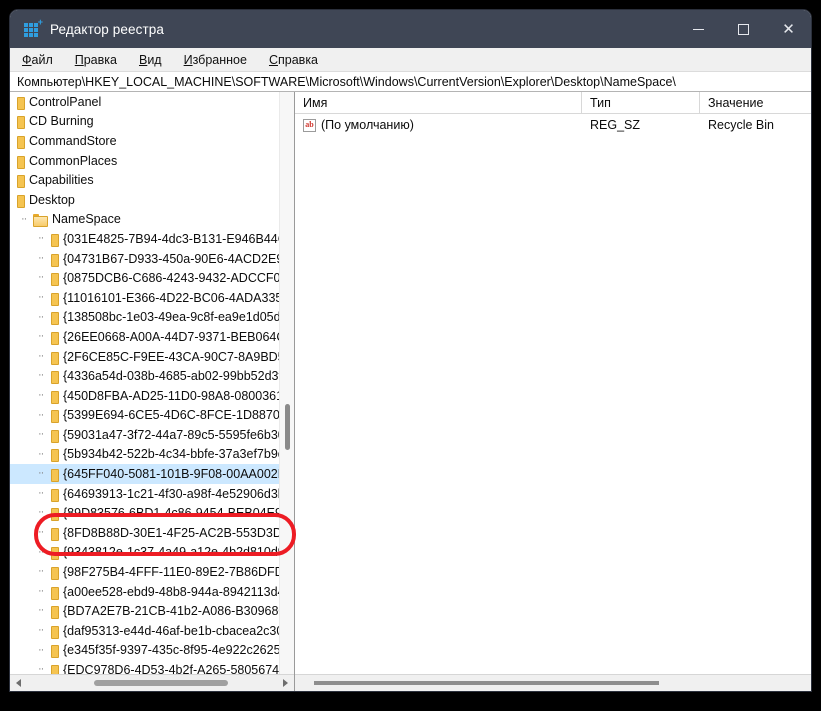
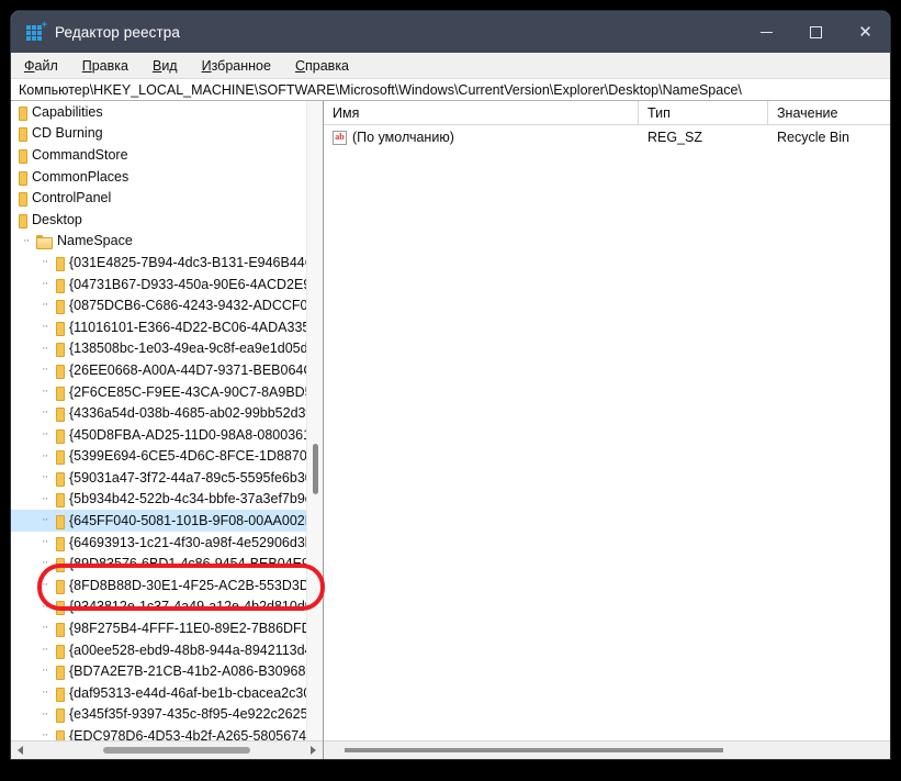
  +
  Редактор реестра
  ✕
  Файл
  Правка
  Вид
  Избранное
  Справка
  Компьютер\HKEY_LOCAL_MACHINE\SOFTWARE\Microsoft\Windows\CurrentVersion\Explorer\Desktop\NameSpace\
- ControlPanel
+ Capabilities
  CD Burning
  CommandStore
  CommonPlaces
- Capabilities
+ ControlPanel
  Desktop
  ··
  NameSpace
  ··
  {031E4825-7B94-4dc3-B131-E946B44
  ··
  {04731B67-D933-450a-90E6-4ACD2E
  ··
  {0875DCB6-C686-4243-9432-ADCCF0
  ··
  {11016101-E366-4D22-BC06-4ADA33
  ··
  {138508bc-1e03-49ea-9c8f-ea9e1d05d
  ··
  {26EE0668-A00A-44D7-9371-BEB064
  ··
  {2F6CE85C-F9EE-43CA-90C7-8A9BD
  ··
  {4336a54d-038b-4685-ab02-99bb52d3
  ··
  {450D8FBA-AD25-11D0-98A8-080036
  ··
  {5399E694-6CE5-4D6C-8FCE-1D8870
  ··
  {59031a47-3f72-44a7-89c5-5595fe6b3
  ··
  {5b934b42-522b-4c34-bbfe-37a3ef7b9
  ··
  {645FF040-5081-101B-9F08-00AA002
  ··
  {64693913-1c21-4f30-a98f-4e52906d3
  ··
  {89D83576-6BD1-4c86-9454-BEB04E
  ··
  {8FD8B88D-30E1-4F25-AC2B-553D3D
  ··
  {9343812e-1c37-4a49-a12e-4b2d810d
  ··
  {98F275B4-4FFF-11E0-89E2-7B86DF
  ··
  {a00ee528-ebd9-48b8-944a-8942113d
  ··
  {BD7A2E7B-21CB-41b2-A086-B30968
  ··
  {daf95313-e44d-46af-be1b-cbacea2c3
  ··
  {e345f35f-9397-435c-8f95-4e922c2625
  ··
  {EDC978D6-4D53-4b2f-A265-5805674
  Имя
  Тип
  Значение
  ab
  (По умолчанию)
  REG_SZ
  Recycle Bin
